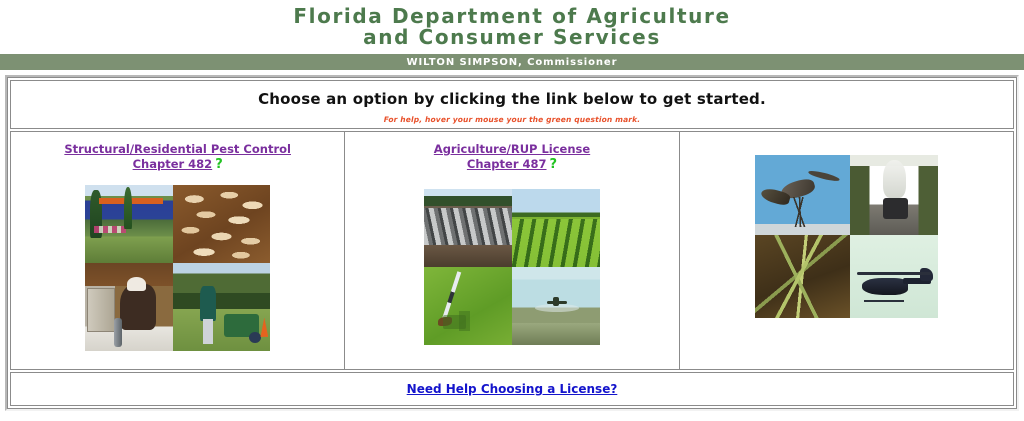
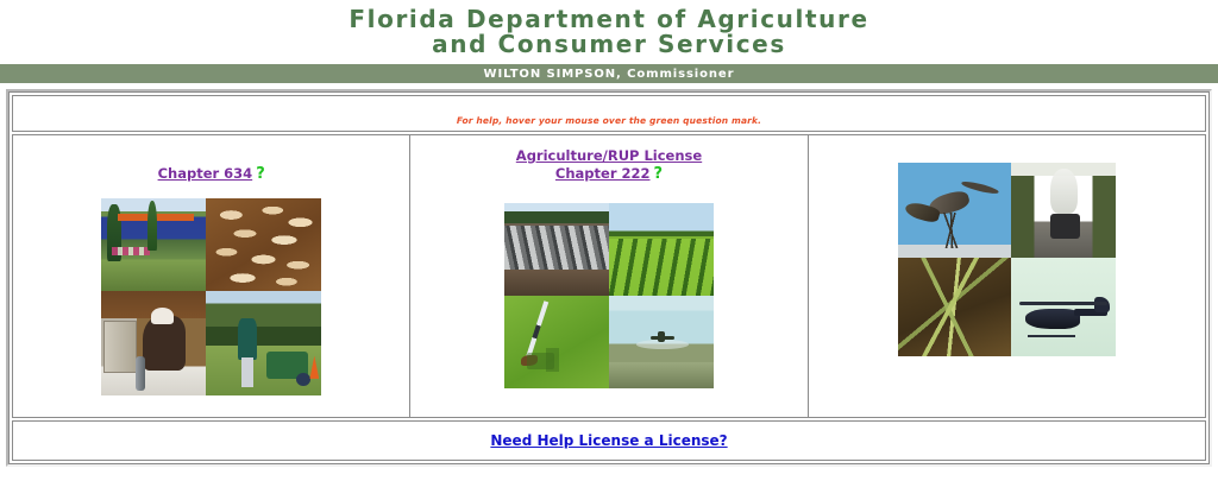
  Florida Department of Agriculture
  and Consumer Services
  WILTON SIMPSON, Commissioner
- Choose an option by clicking the link below to get started.
- For help, hover your mouse your the green question mark.
+ For help, hover your mouse over the green question mark.
- Structural/Residential Pest Control
- Chapter 482 ?
+ Chapter 634 ?
  Agriculture/RUP License
- Chapter 487 ?
+ Chapter 222 ?
- Need Help Choosing a License?
+ Need Help License a License?
